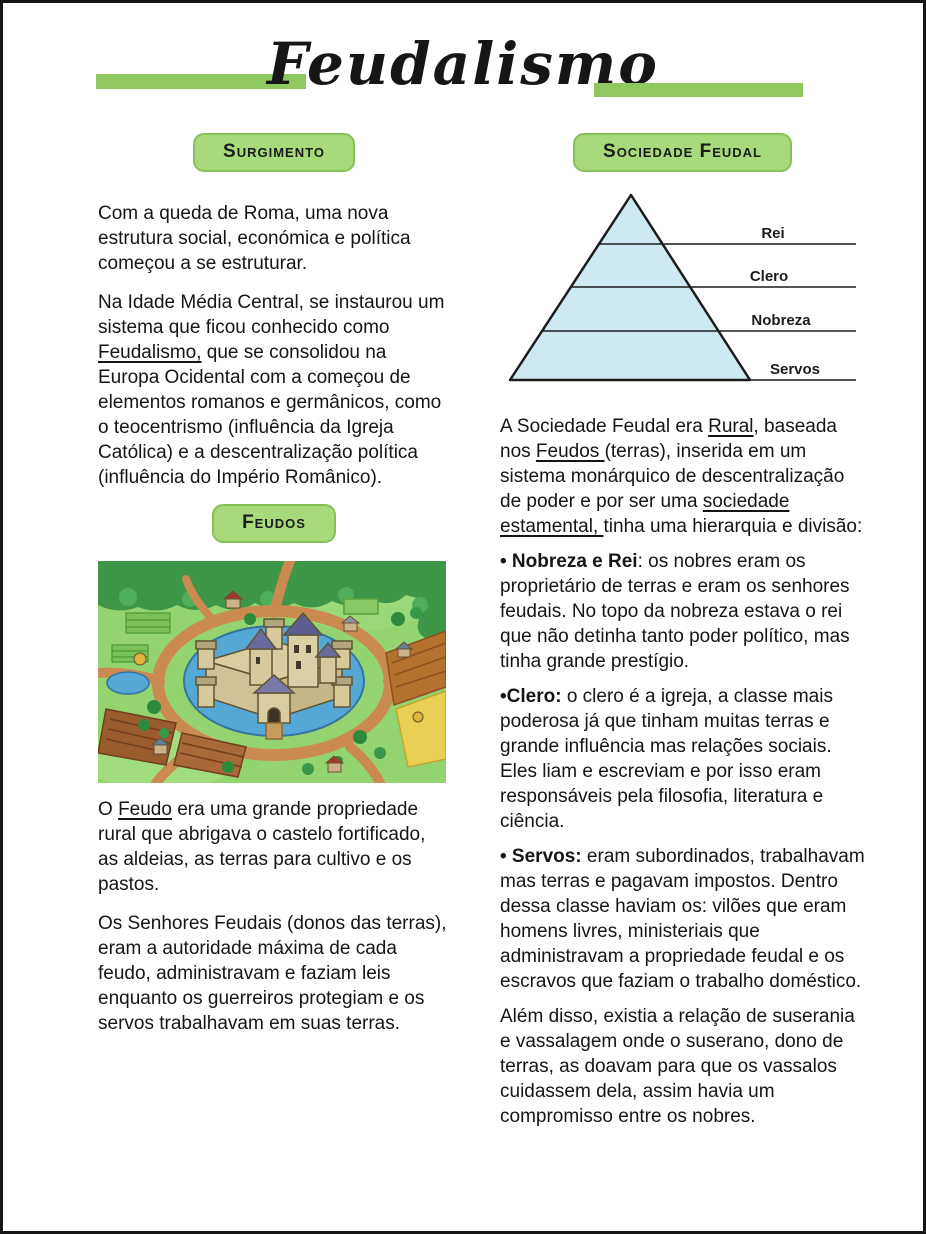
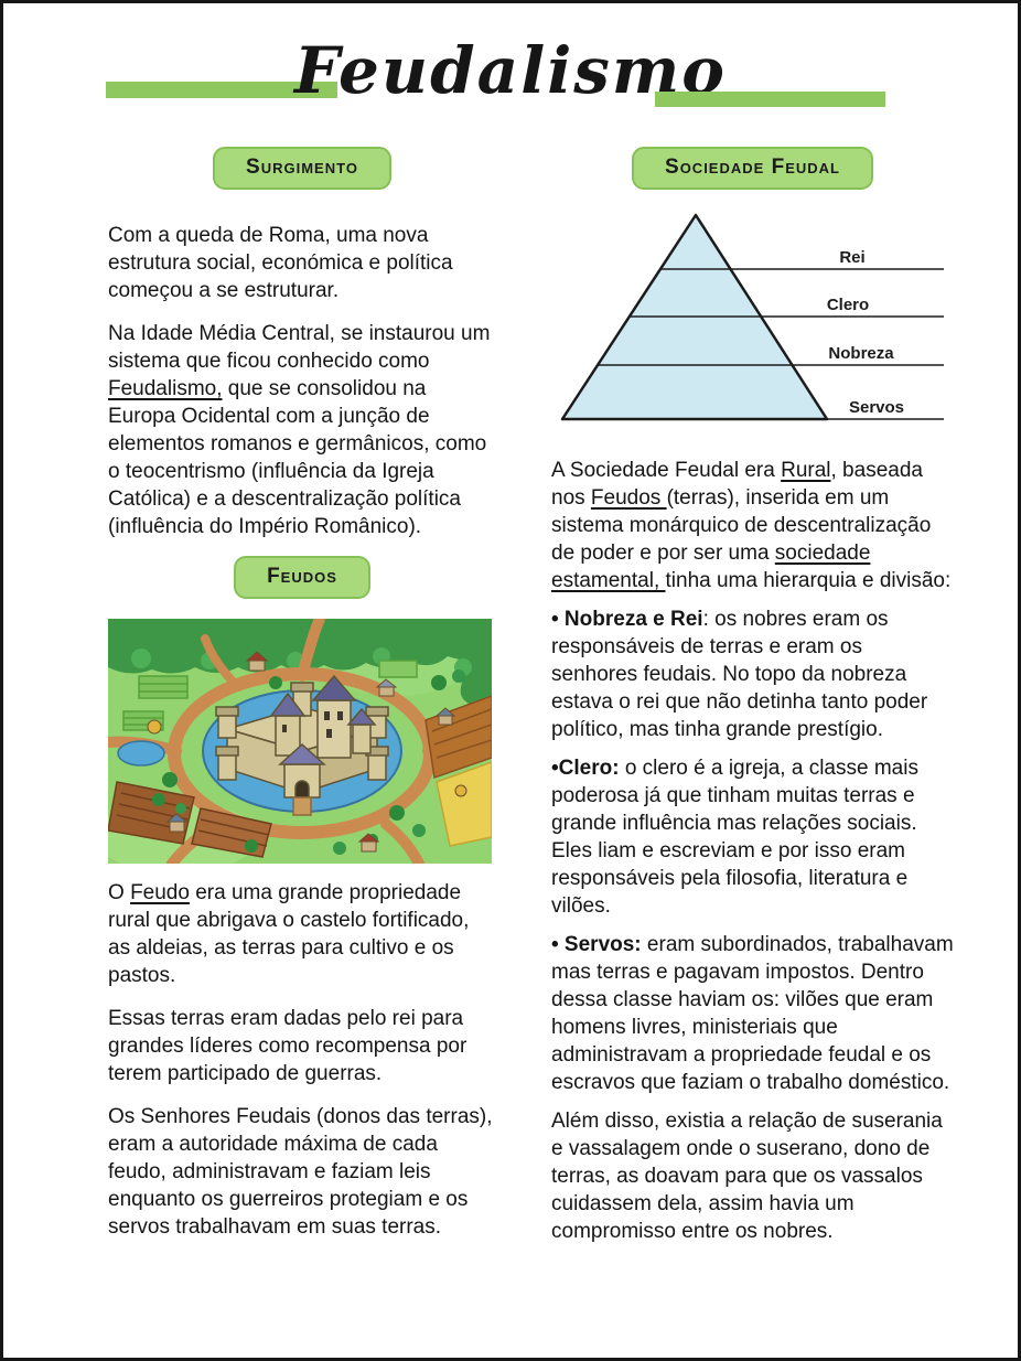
  Feudalismo
  Surgimento
  Com a queda de Roma, uma nova estrutura social, económica e política começou a se estruturar.
- Na Idade Média Central, se instaurou um sistema que ficou conhecido como Feudalismo, que se consolidou na Europa Ocidental com a começou de elementos romanos e germânicos, como o teocentrismo (influência da Igreja Católica) e a descentralização política (influência do Império Românico).
+ Na Idade Média Central, se instaurou um sistema que ficou conhecido como Feudalismo, que se consolidou na Europa Ocidental com a junção de elementos romanos e germânicos, como o teocentrismo (influência da Igreja Católica) e a descentralização política (influência do Império Românico).
  Feudos
  O Feudo era uma grande propriedade rural que abrigava o castelo fortificado, as aldeias, as terras para cultivo e os pastos.
+ Essas terras eram dadas pelo rei para grandes líderes como recompensa por terem participado de guerras.
  Os Senhores Feudais (donos das terras), eram a autoridade máxima de cada feudo, administravam e faziam leis enquanto os guerreiros protegiam e os servos trabalhavam em suas terras.
  Sociedade Feudal
  Rei
  Clero
  Nobreza
  Servos
  A Sociedade Feudal era Rural, baseada nos Feudos (terras), inserida em um sistema monárquico de descentralização de poder e por ser uma sociedade estamental, tinha uma hierarquia e divisão:
- • Nobreza e Rei: os nobres eram os proprietário de terras e eram os senhores feudais. No topo da nobreza estava o rei que não detinha tanto poder político, mas tinha grande prestígio.
+ • Nobreza e Rei: os nobres eram os responsáveis de terras e eram os senhores feudais. No topo da nobreza estava o rei que não detinha tanto poder político, mas tinha grande prestígio.
- •Clero: o clero é a igreja, a classe mais poderosa já que tinham muitas terras e grande influência mas relações sociais. Eles liam e escreviam e por isso eram responsáveis pela filosofia, literatura e ciência.
+ •Clero: o clero é a igreja, a classe mais poderosa já que tinham muitas terras e grande influência mas relações sociais. Eles liam e escreviam e por isso eram responsáveis pela filosofia, literatura e vilões.
  • Servos: eram subordinados, trabalhavam mas terras e pagavam impostos. Dentro dessa classe haviam os: vilões que eram homens livres, ministeriais que administravam a propriedade feudal e os escravos que faziam o trabalho doméstico.
  Além disso, existia a relação de suserania e vassalagem onde o suserano, dono de terras, as doavam para que os vassalos cuidassem dela, assim havia um compromisso entre os nobres.
